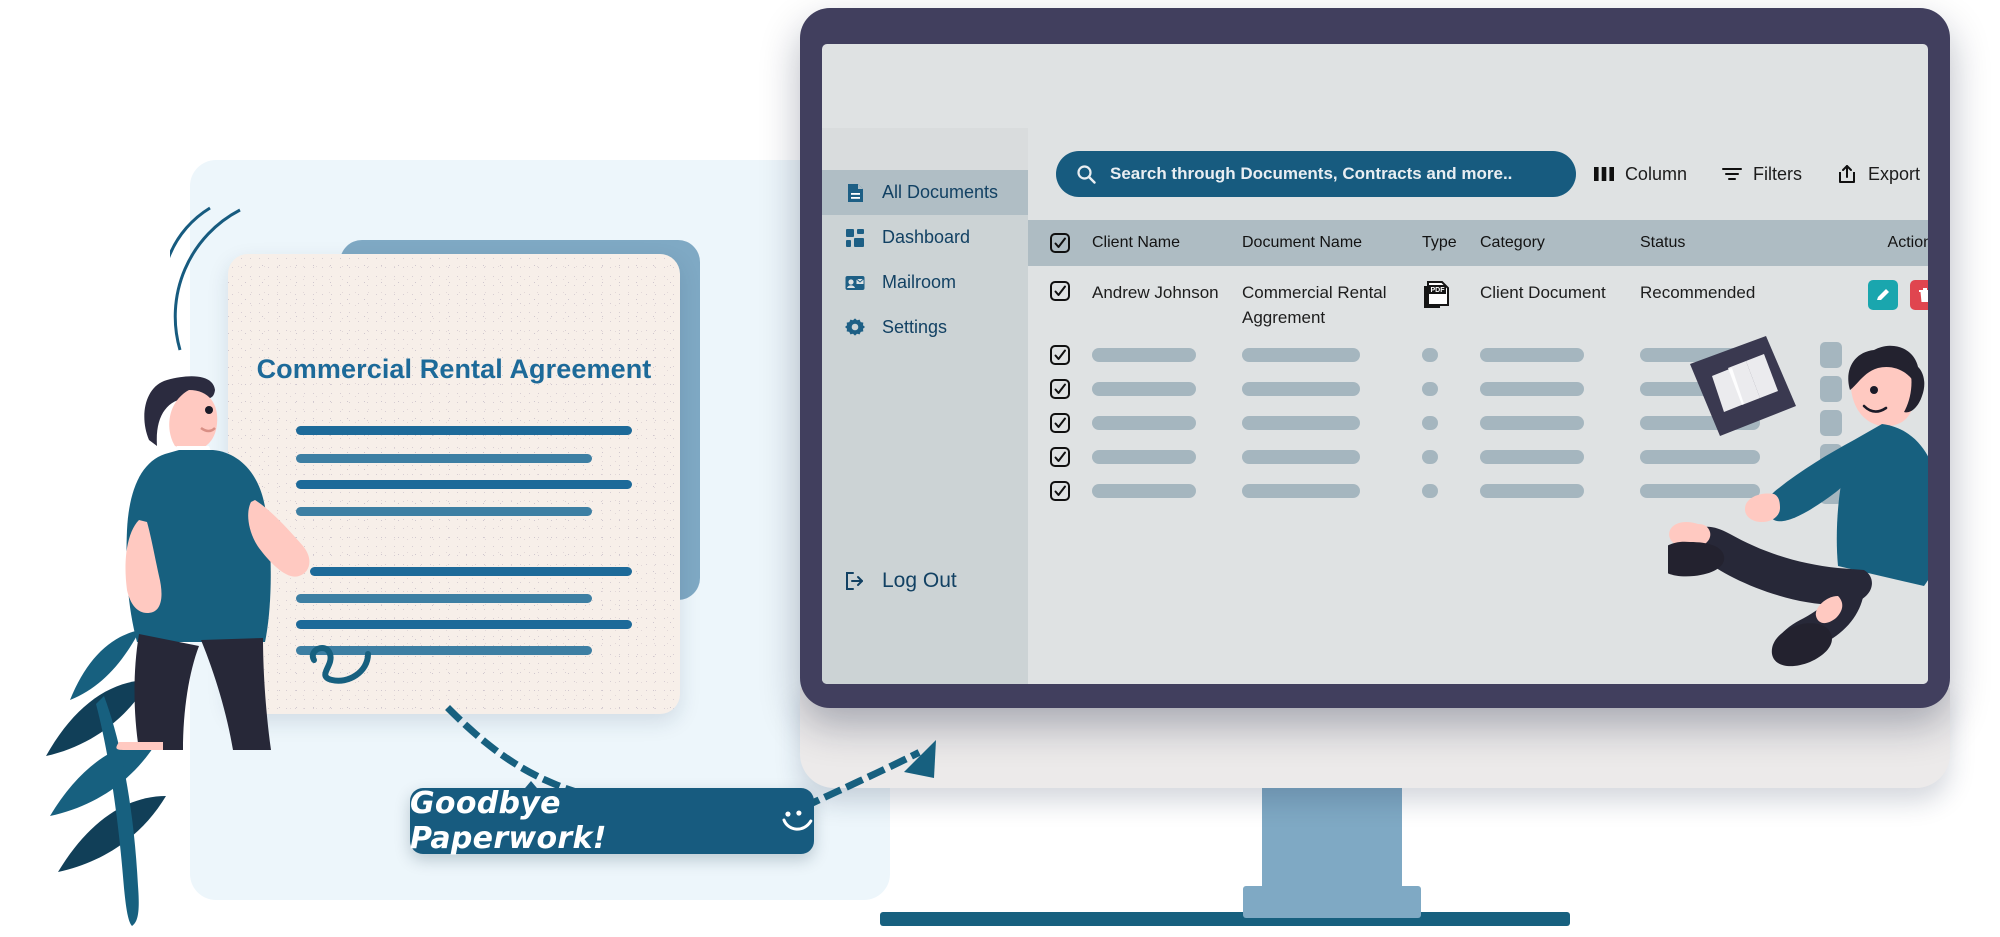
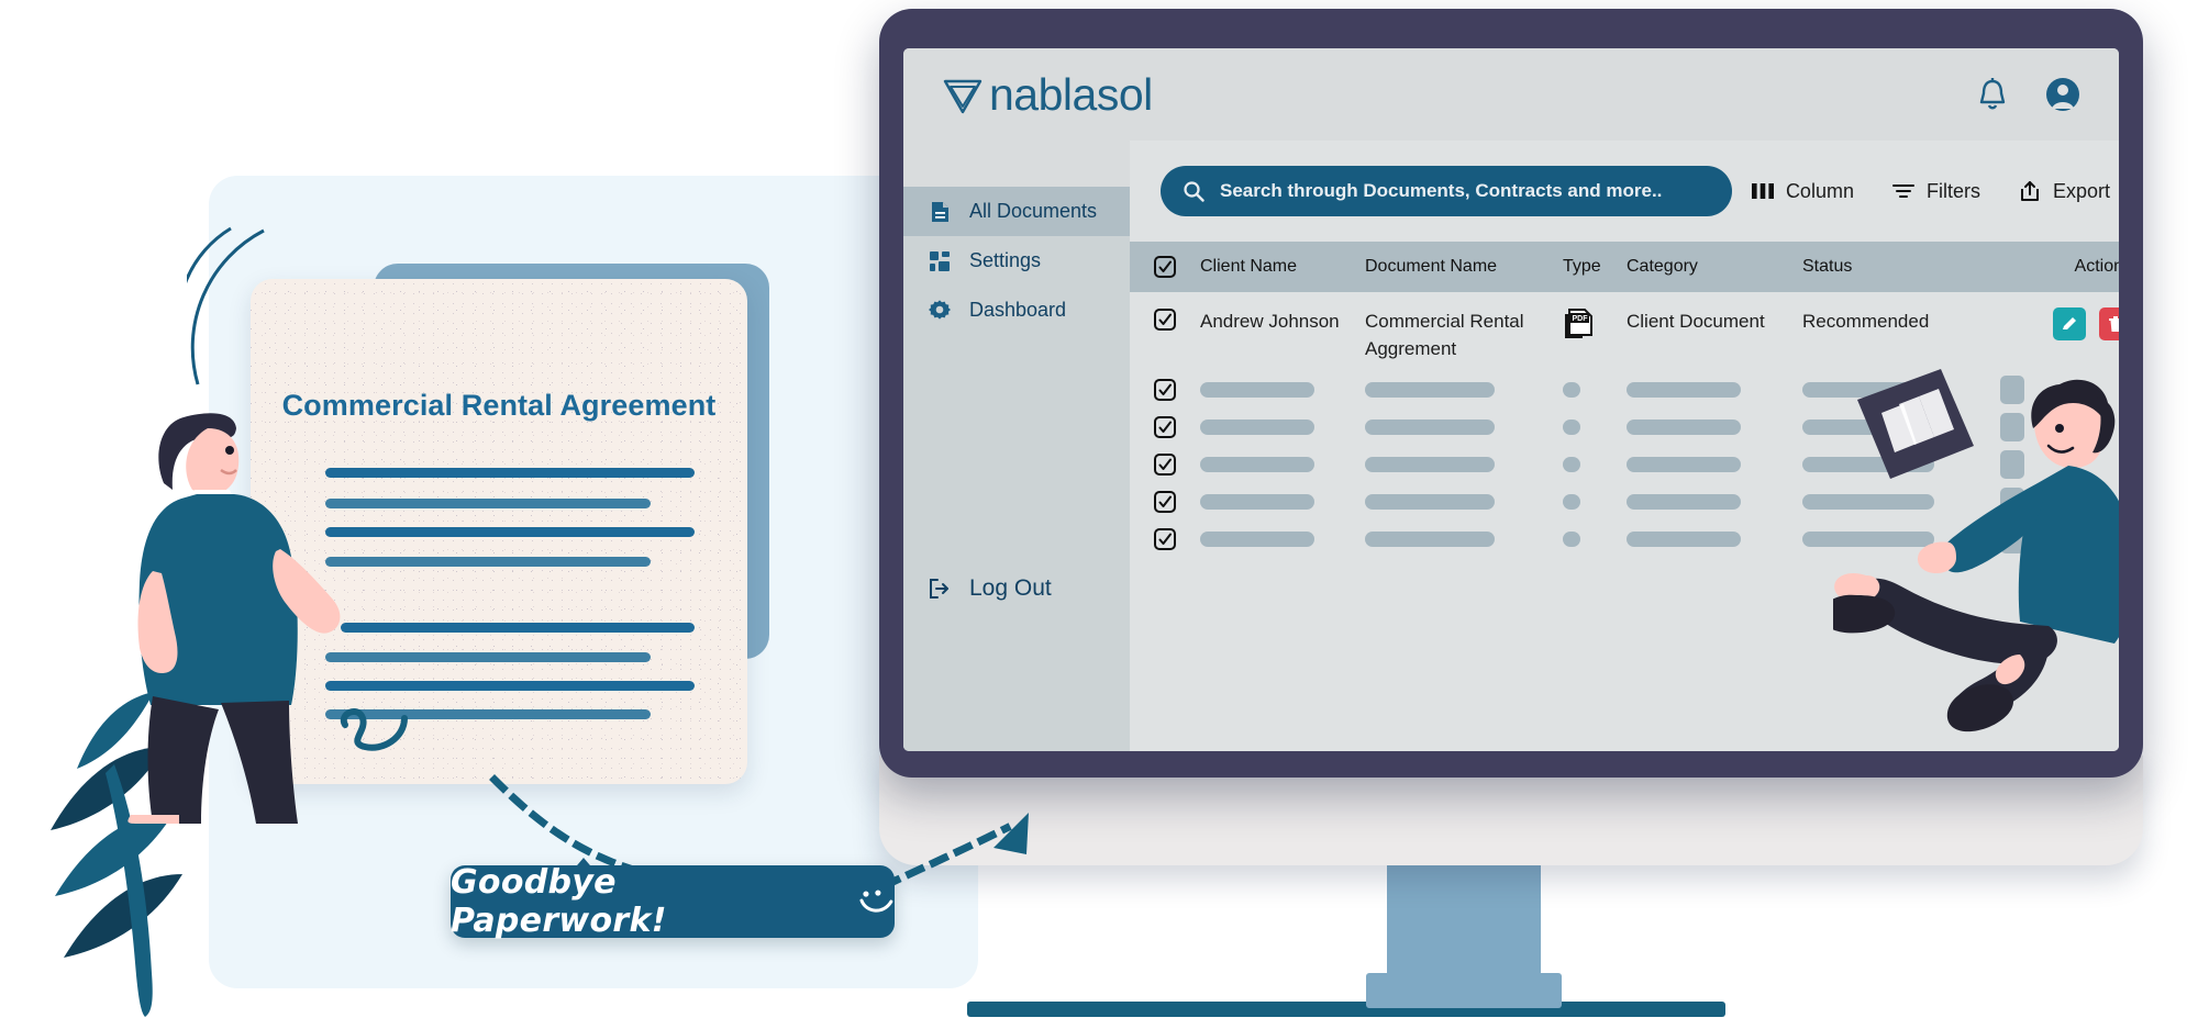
  Commercial Rental Agreement
  Goodbye Paperwork!
+ nablasol
  All Documents
- Dashboard
+ Settings
- Mailroom
- Settings
+ Dashboard
  Log Out
  Search through Documents, Contracts and more..
  Column
  Filters
  Export
  Client Name
  Document Name
  Type
  Category
  Status
  Action
  Andrew Johnson
  Commercial Rental
  Aggrement
  Client Document
  Recommended
